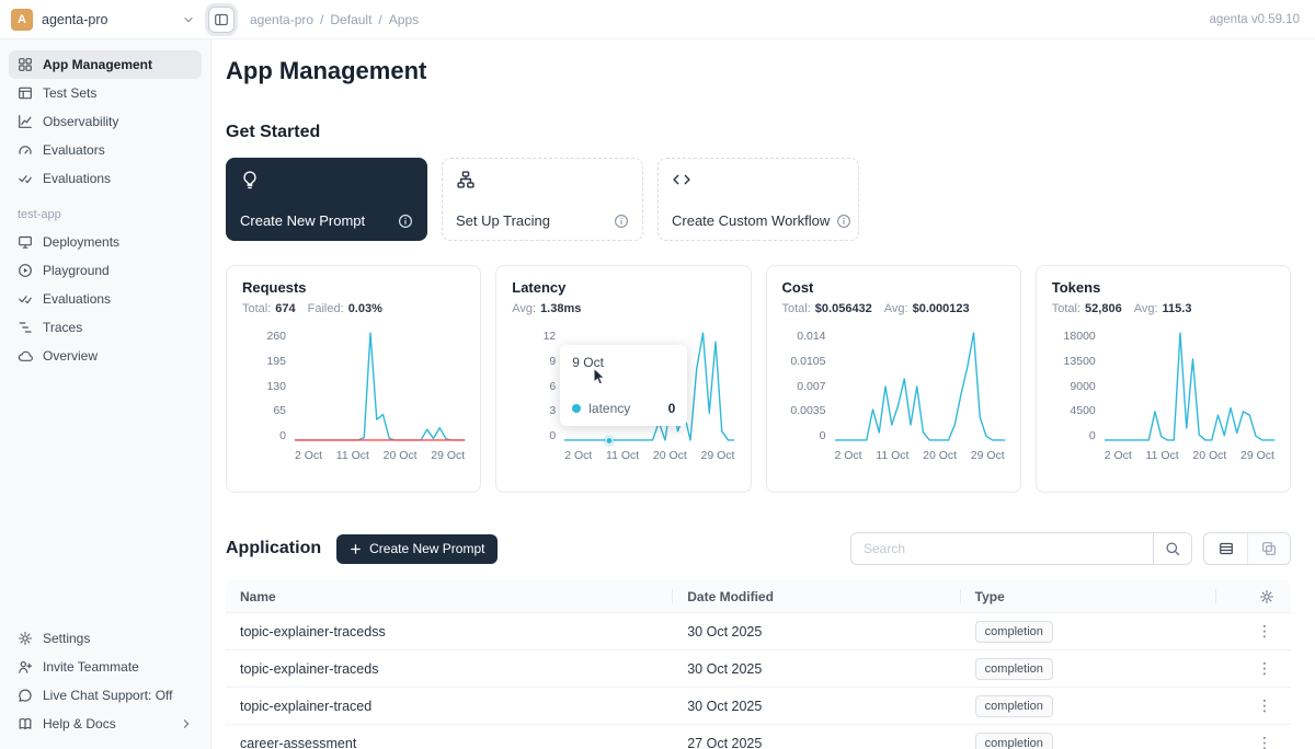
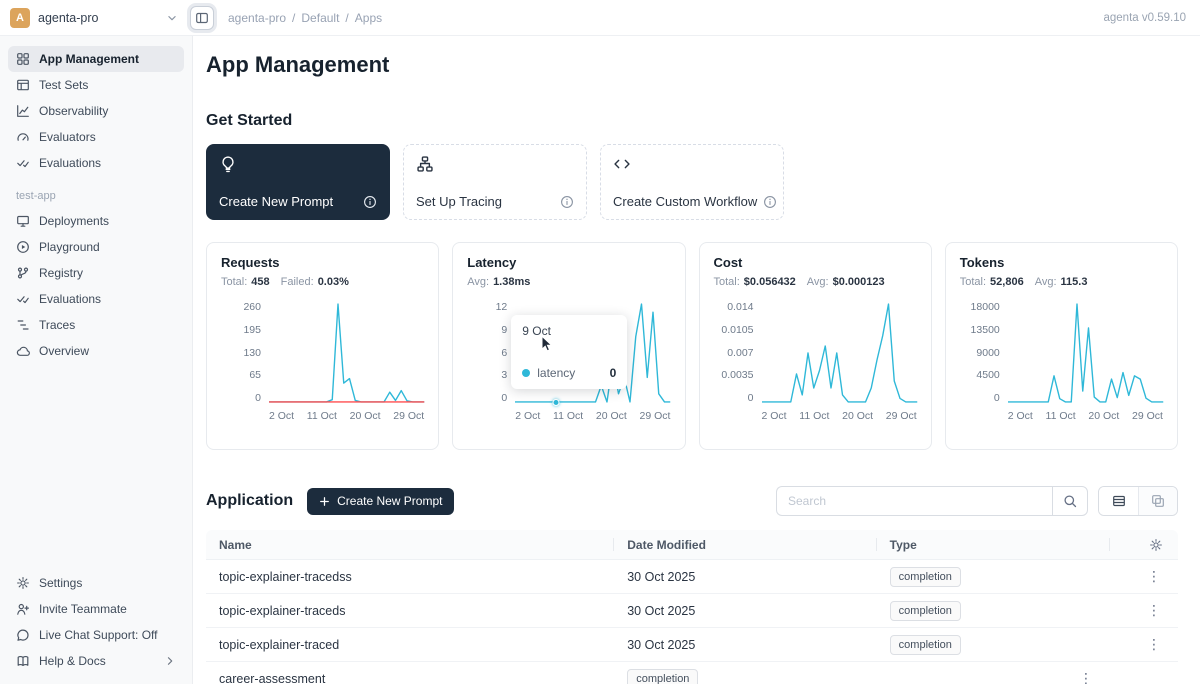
  A
  agenta-pro
  agenta-pro
  /
  Default
  /
  Apps
  agenta v0.59.10
  App Management
  Test Sets
  Observability
  Evaluators
  Evaluations
  test-app
  Deployments
  Playground
+ Registry
  Evaluations
  Traces
  Overview
  Settings
  Invite Teammate
  Live Chat Support: Off
  Help & Docs
  App Management
  Get Started
  Create New Prompt
  Set Up Tracing
  Create Custom Workflow
  Requests
  Total:
- 674
+ 458
  Failed:
  0.03%
  260
  195
  130
  65
  0
  2 Oct
  11 Oct
  20 Oct
  29 Oct
  Latency
  Avg:
  1.38ms
  12
  9
  6
  3
  0
  2 Oct
  11 Oct
  20 Oct
  29 Oct
  9 Oct
  latency
  0
  Cost
  Total:
  $0.056432
  Avg:
  $0.000123
  0.014
  0.0105
  0.007
  0.0035
  0
  2 Oct
  11 Oct
  20 Oct
  29 Oct
  Tokens
  Total:
  52,806
  Avg:
  115.3
  18000
  13500
  9000
  4500
  0
  2 Oct
  11 Oct
  20 Oct
  29 Oct
  Application
  Create New Prompt
  Search
  Name
  Date Modified
  Type
  topic-explainer-tracedss
  30 Oct 2025
  completion
  ⋮
  topic-explainer-traceds
  30 Oct 2025
  completion
  ⋮
  topic-explainer-traced
  30 Oct 2025
  completion
  ⋮
  career-assessment
- 27 Oct 2025
  completion
  ⋮
